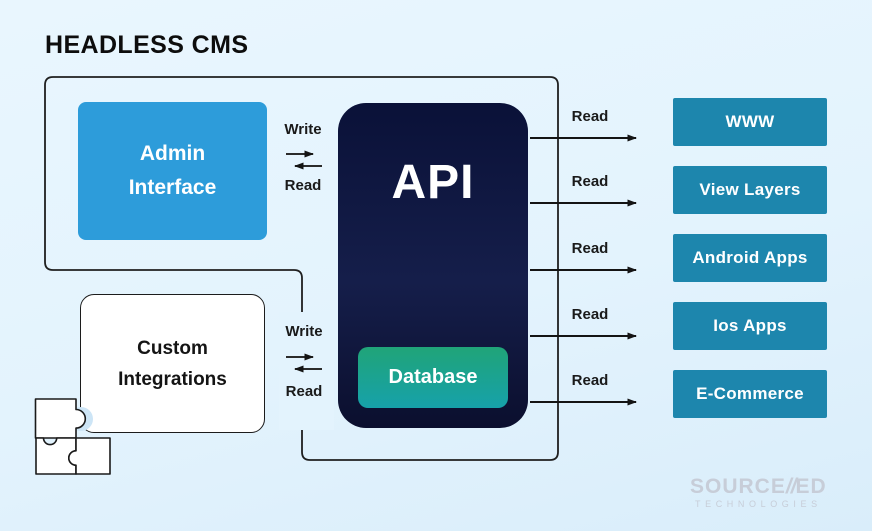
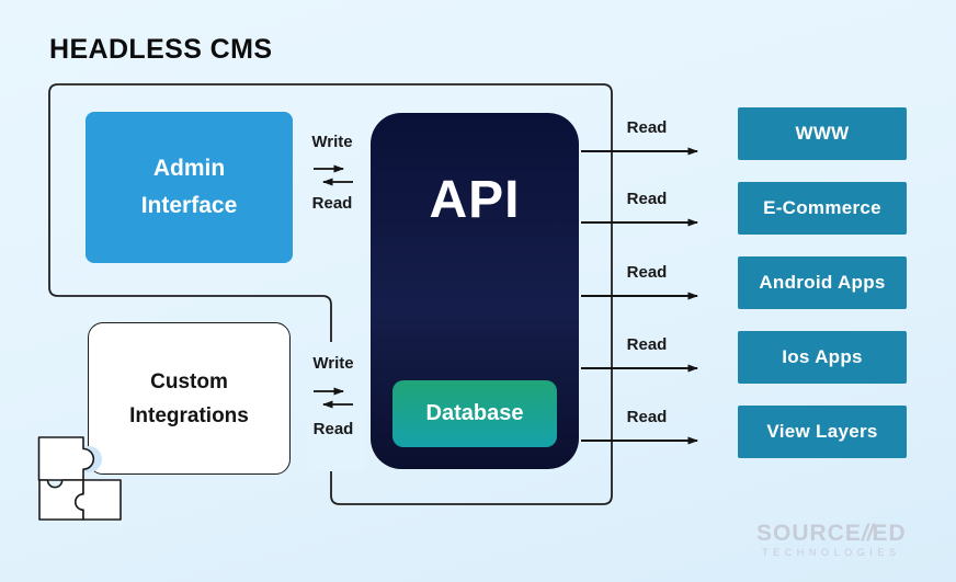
  HEADLESS CMS
  Admin
  Interface
  API
  Database
  Custom
  Integrations
  WWW
- View Layers
+ E-Commerce
  Android Apps
  Ios Apps
- E-Commerce
+ View Layers
  Write
  Read
  Write
  Read
  Read
  Read
  Read
  Read
  Read
  SOURCE//ED
  TECHNOLOGIES
